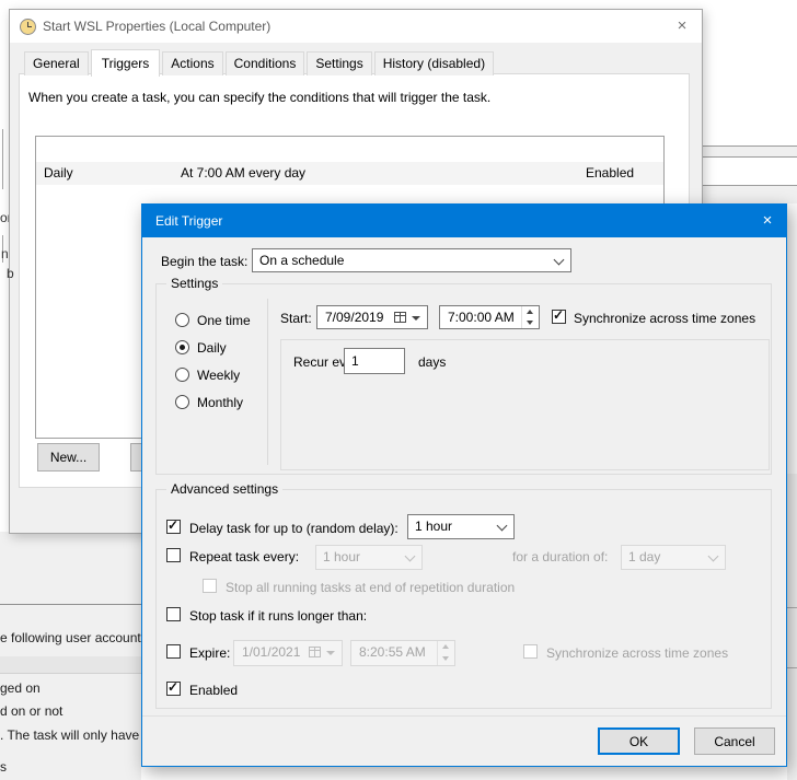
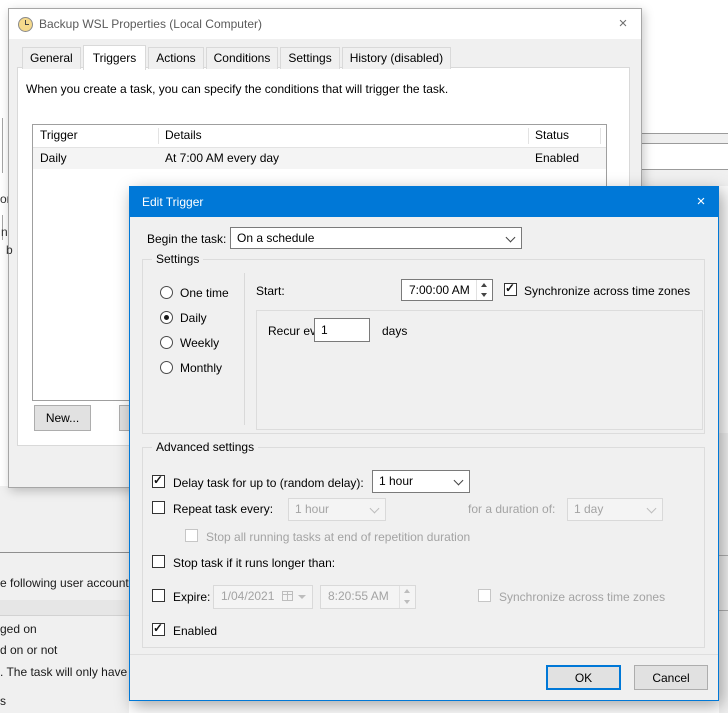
  n
  b
  e following user account
  ged on
  d on or not
  . The task will only have
  s
- Start WSL Properties (Local Computer)
+ Backup WSL Properties (Local Computer)
  ×
  General
  Triggers
  Actions
  Conditions
  Settings
  History (disabled)
  When you create a task, you can specify the conditions that will trigger the task.
+ Trigger
+ Details
+ Status
  Daily
  At 7:00 AM every day
  Enabled
  New...
  Edit Trigger
  ×
  Begin the task:
  On a schedule
  Settings
  One time
  Daily
  Weekly
  Monthly
  Start:
- 7/09/2019
  7:00:00 AM
  ✓
  Synchronize across time zones
  1
  days
  Advanced settings
  ✓
  Delay task for up to (random delay):
  1 hour
  Repeat task every:
  1 hour
  for a duration of:
  1 day
  Stop all running tasks at end of repetition duration
  Stop task if it runs longer than:
  Expire:
- 1/01/2021
+ 1/04/2021
  8:20:55 AM
  Synchronize across time zones
  ✓
  Enabled
  OK
  Cancel
